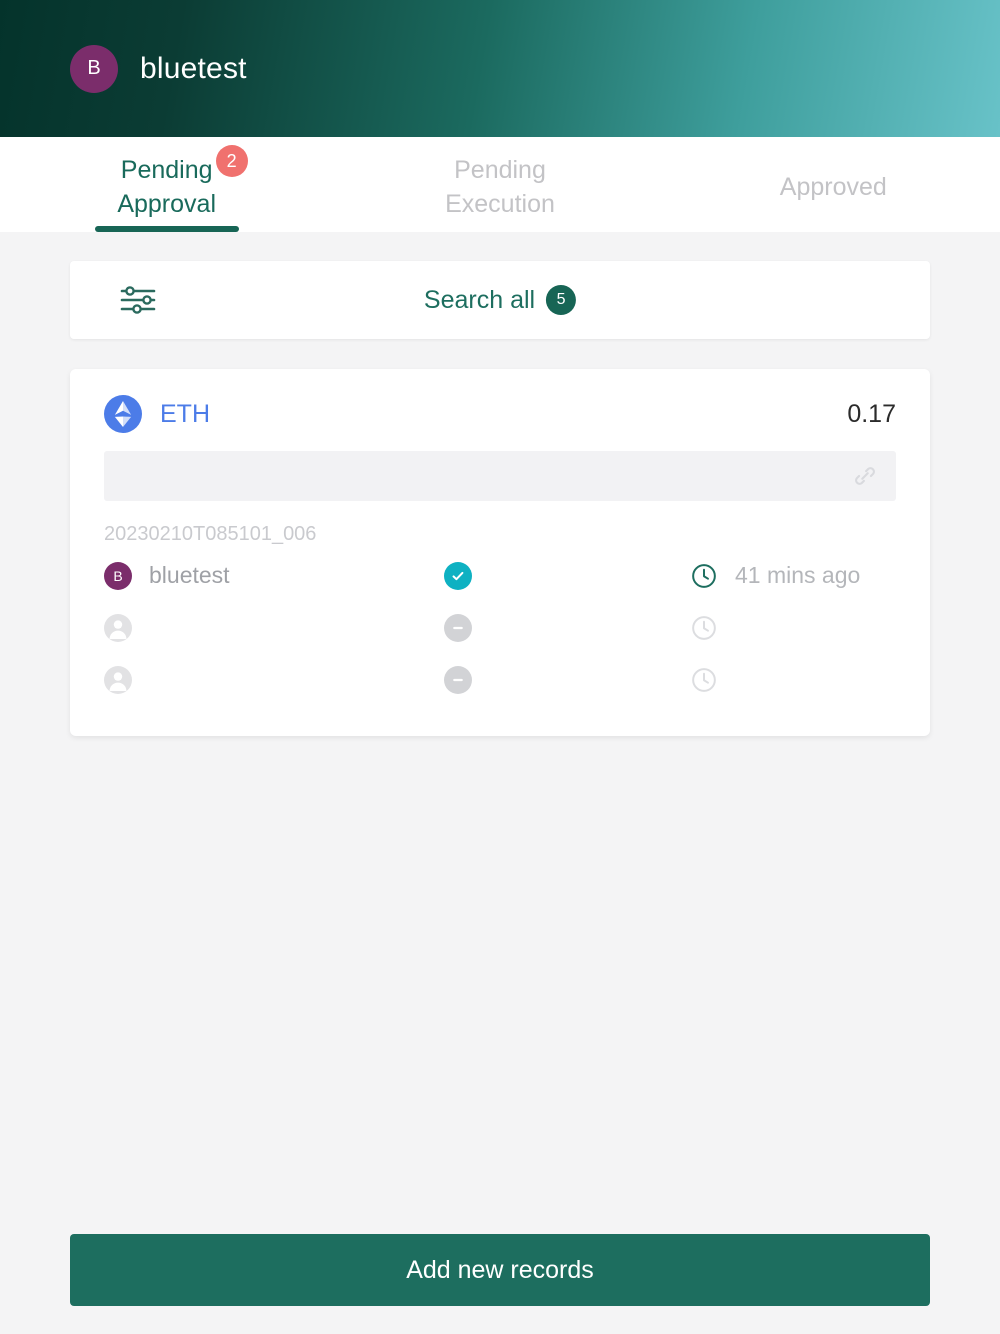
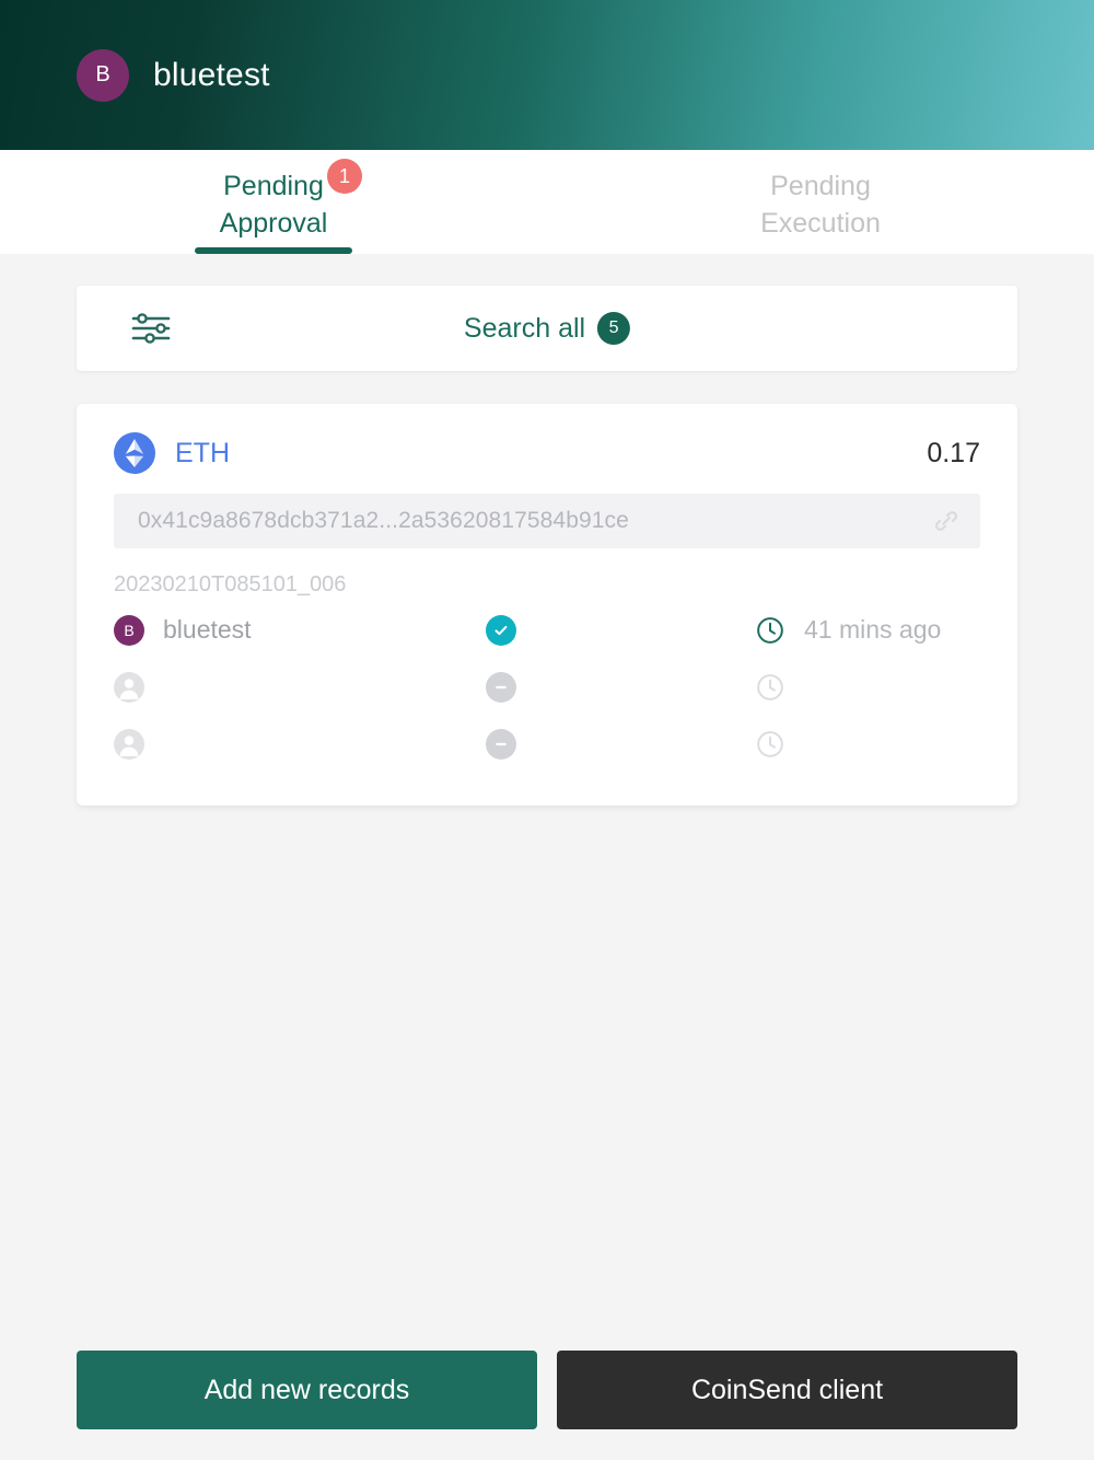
  B
  bluetest
  Pending
  Approval
- 2
+ 1
  Pending
  Execution
- Approved
  Search all
  5
  ETH
  0.17
+ 0x41c9a8678dcb371a2...2a53620817584b91ce
  20230210T085101_006
  B
  bluetest
  41 mins ago
  Add new records
+ CoinSend client
